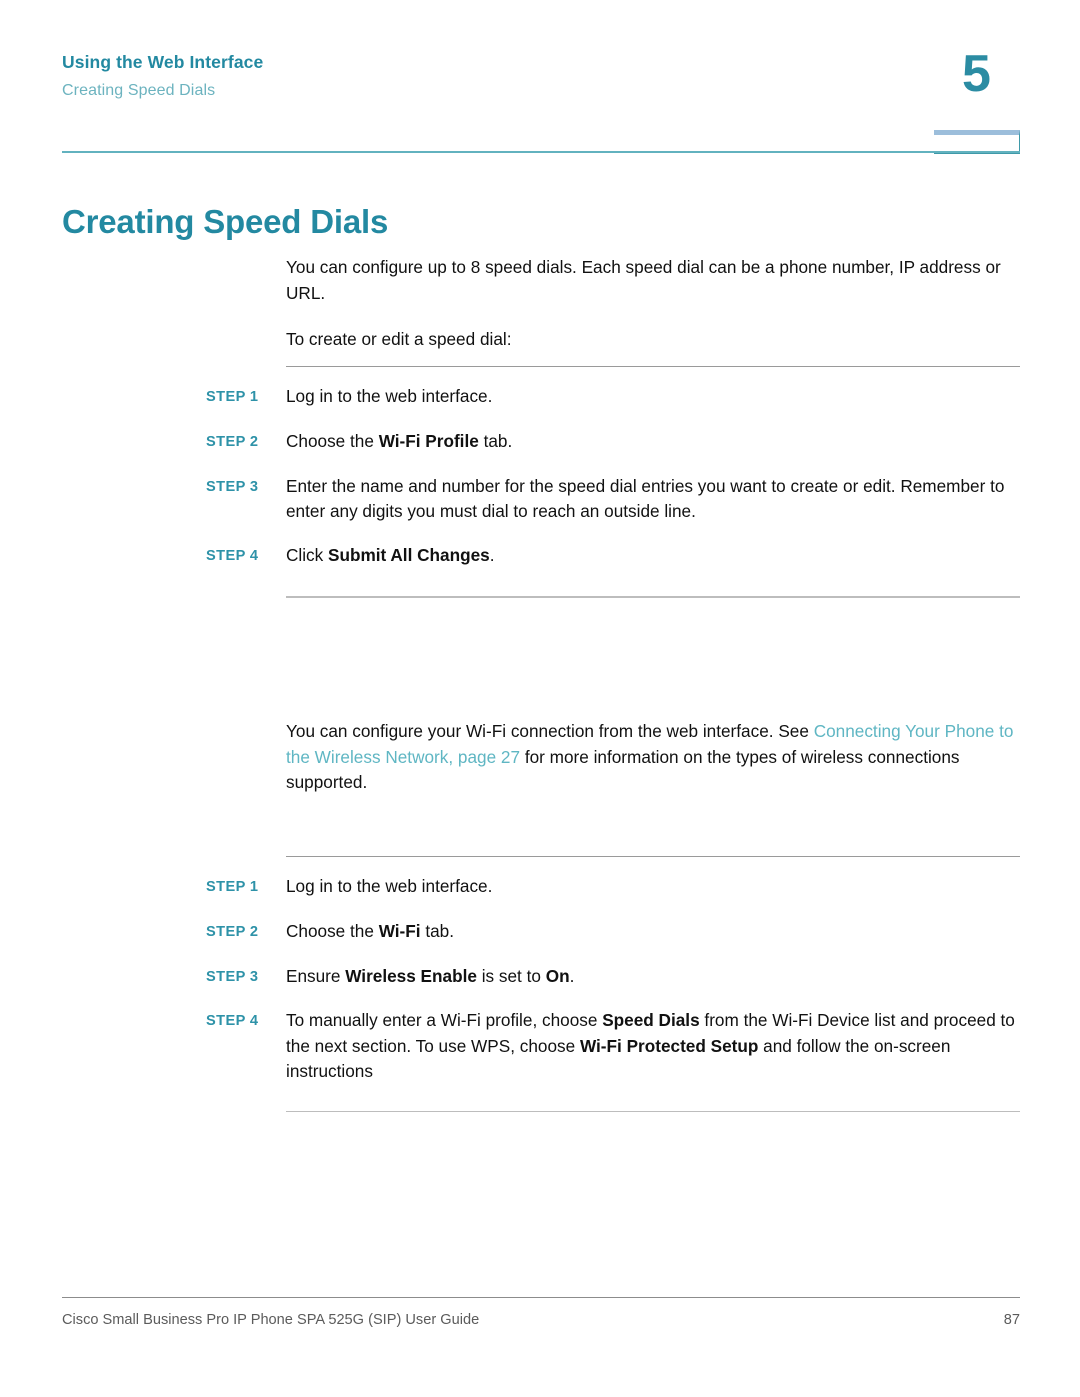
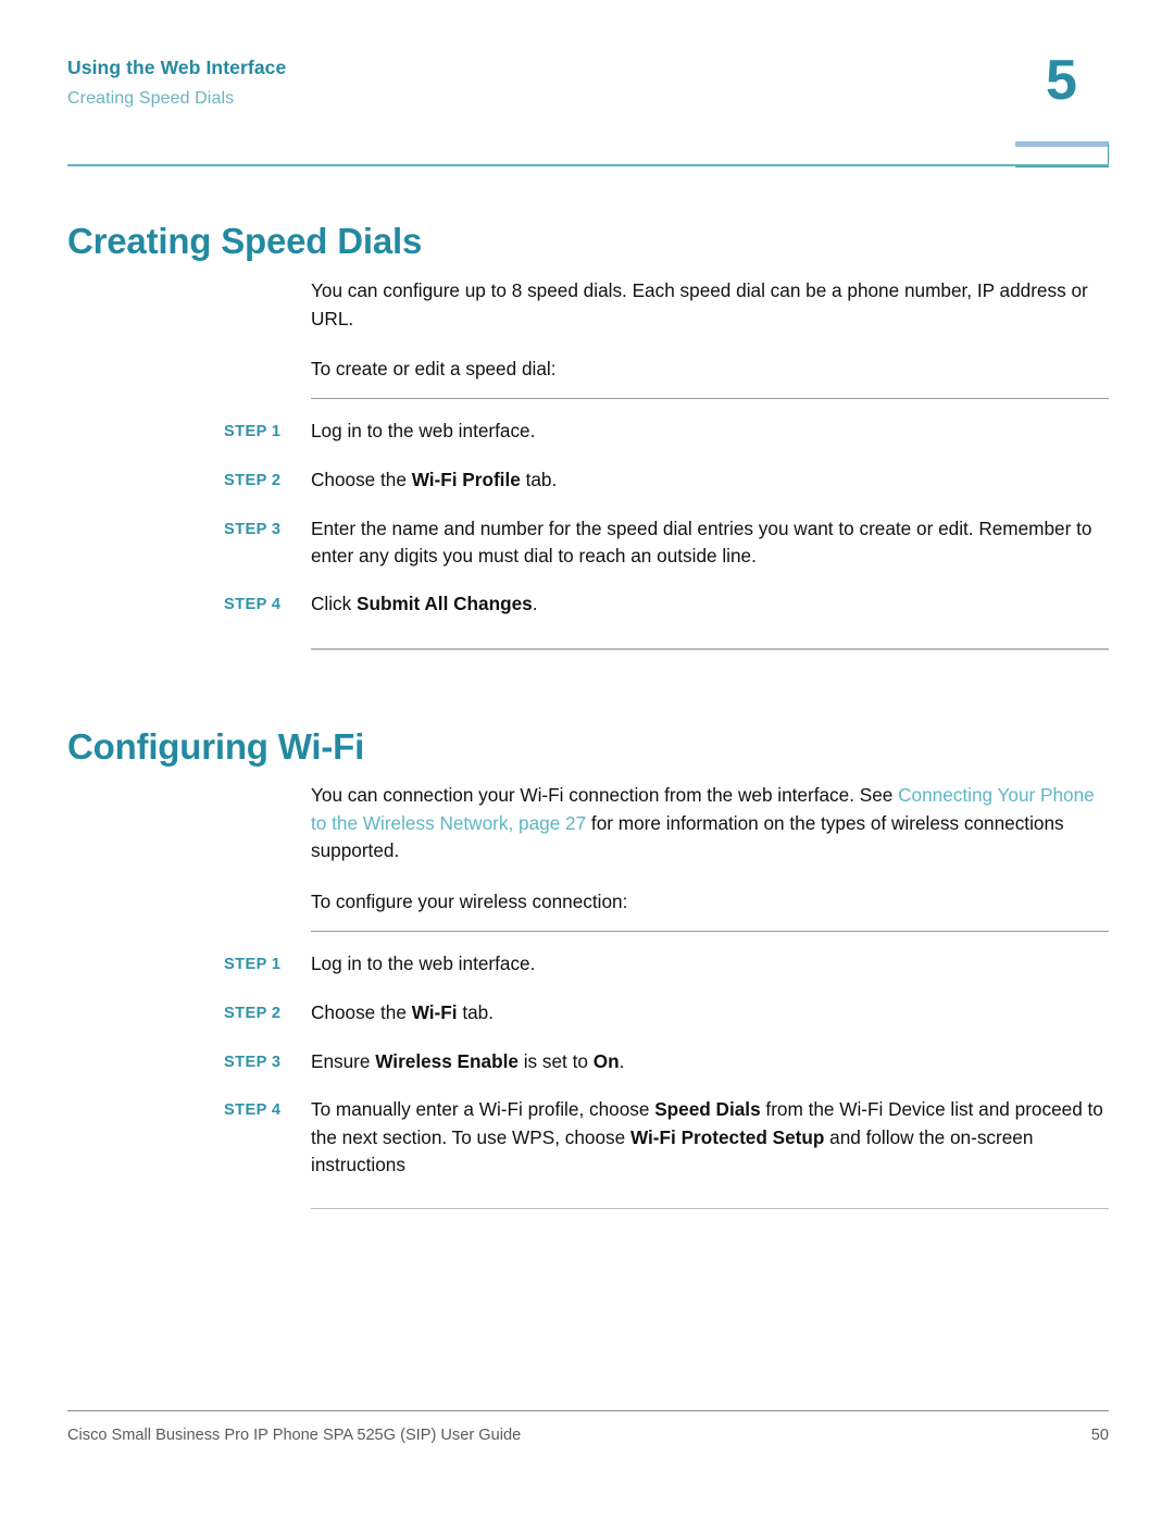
  Using the Web Interface
  Creating Speed Dials
  5
  Creating Speed Dials
  You can configure up to 8 speed dials. Each speed dial can be a phone number, IP address or URL.
  To create or edit a speed dial:
  STEP 1
  Log in to the web interface.
  STEP 2
  Choose the Wi-Fi Profile tab.
  STEP 3
  Enter the name and number for the speed dial entries you want to create or edit. Remember to enter any digits you must dial to reach an outside line.
  STEP 4
  Click Submit All Changes.
+ Configuring Wi-Fi
- You can configure your Wi-Fi connection from the web interface. See Connecting Your Phone to the Wireless Network, page 27 for more information on the types of wireless connections supported.
+ You can connection your Wi-Fi connection from the web interface. See Connecting Your Phone to the Wireless Network, page 27 for more information on the types of wireless connections supported.
+ To configure your wireless connection:
  STEP 1
  Log in to the web interface.
  STEP 2
  Choose the Wi-Fi tab.
  STEP 3
  Ensure Wireless Enable is set to On.
  STEP 4
  To manually enter a Wi-Fi profile, choose Speed Dials from the Wi-Fi Device list and proceed to the next section. To use WPS, choose Wi-Fi Protected Setup and follow the on-screen instructions
  Cisco Small Business Pro IP Phone SPA 525G (SIP) User Guide
- 87
+ 50
